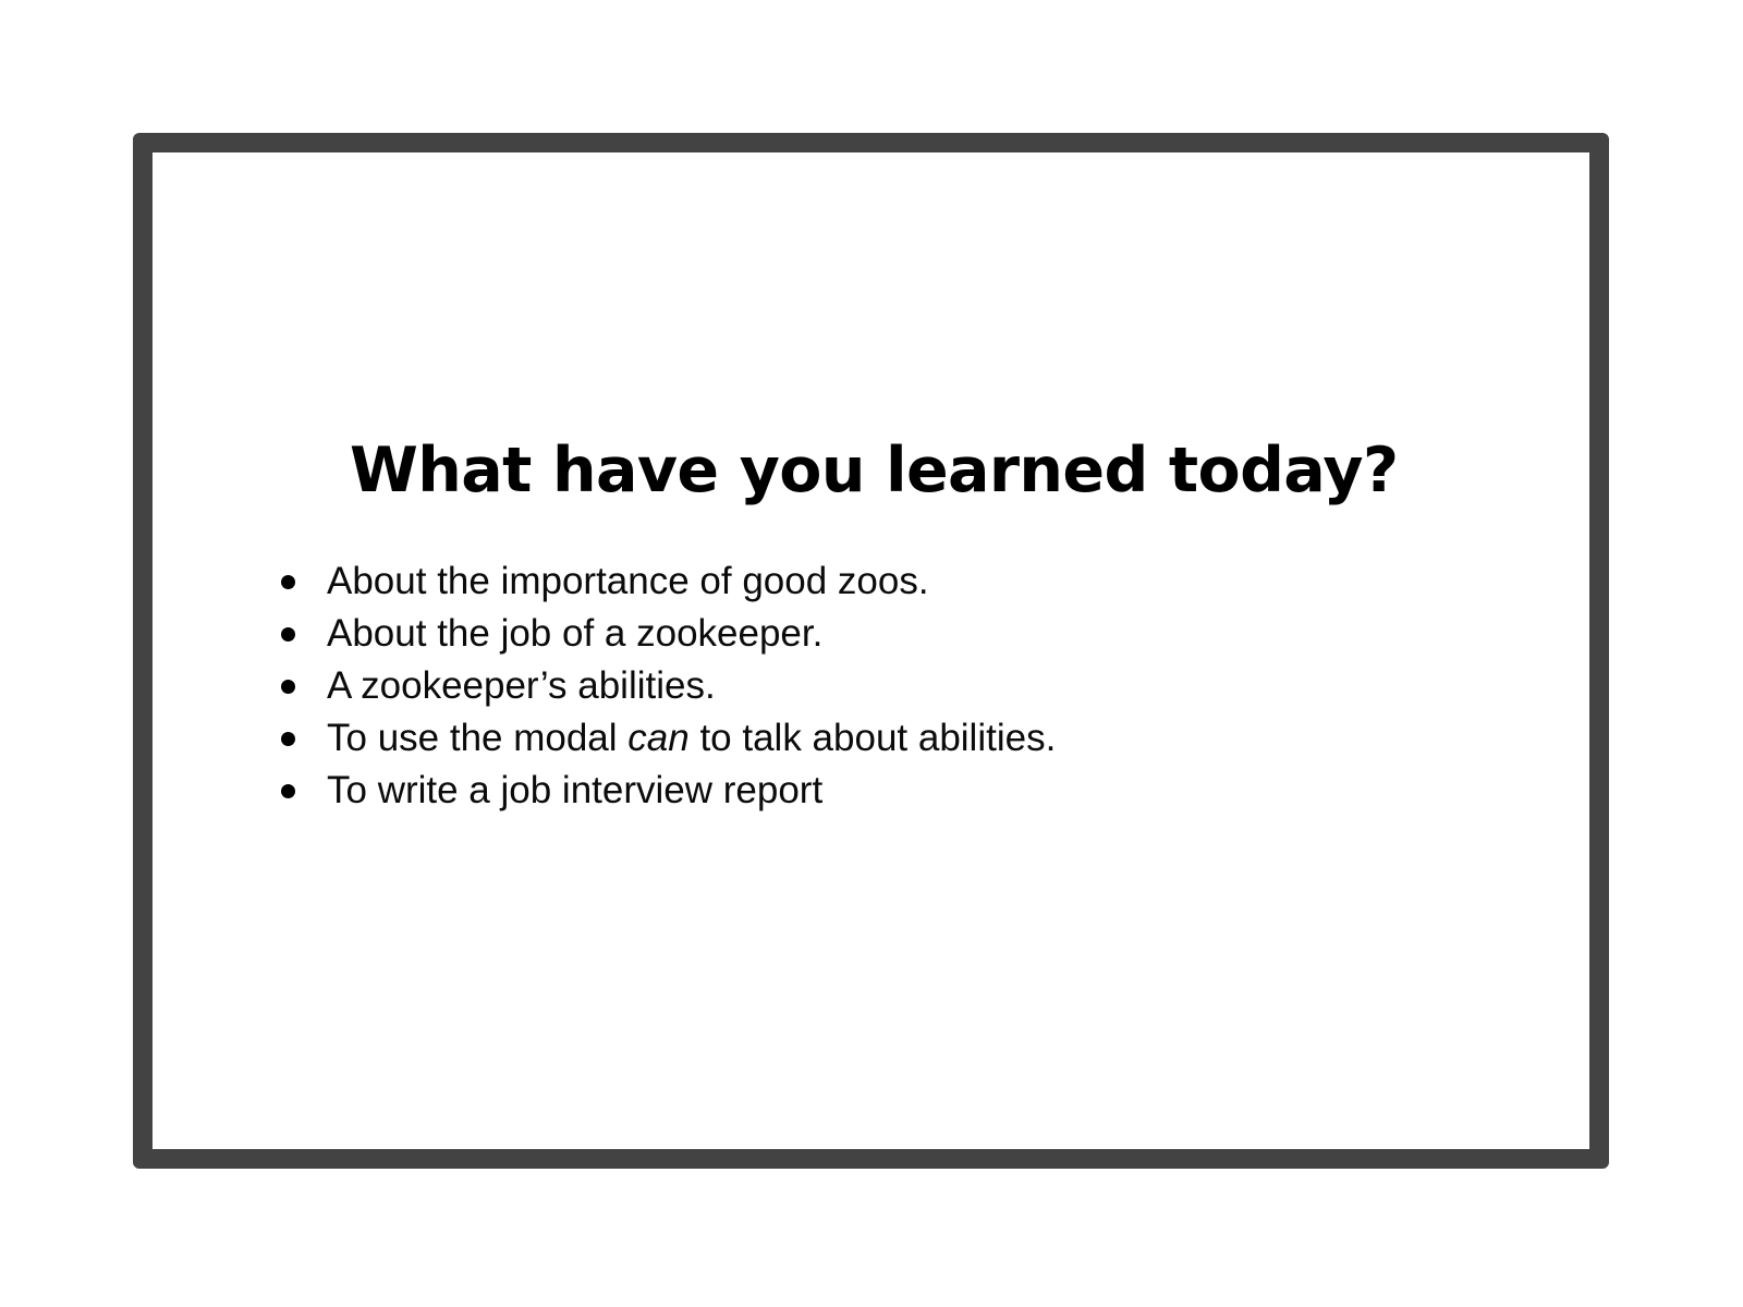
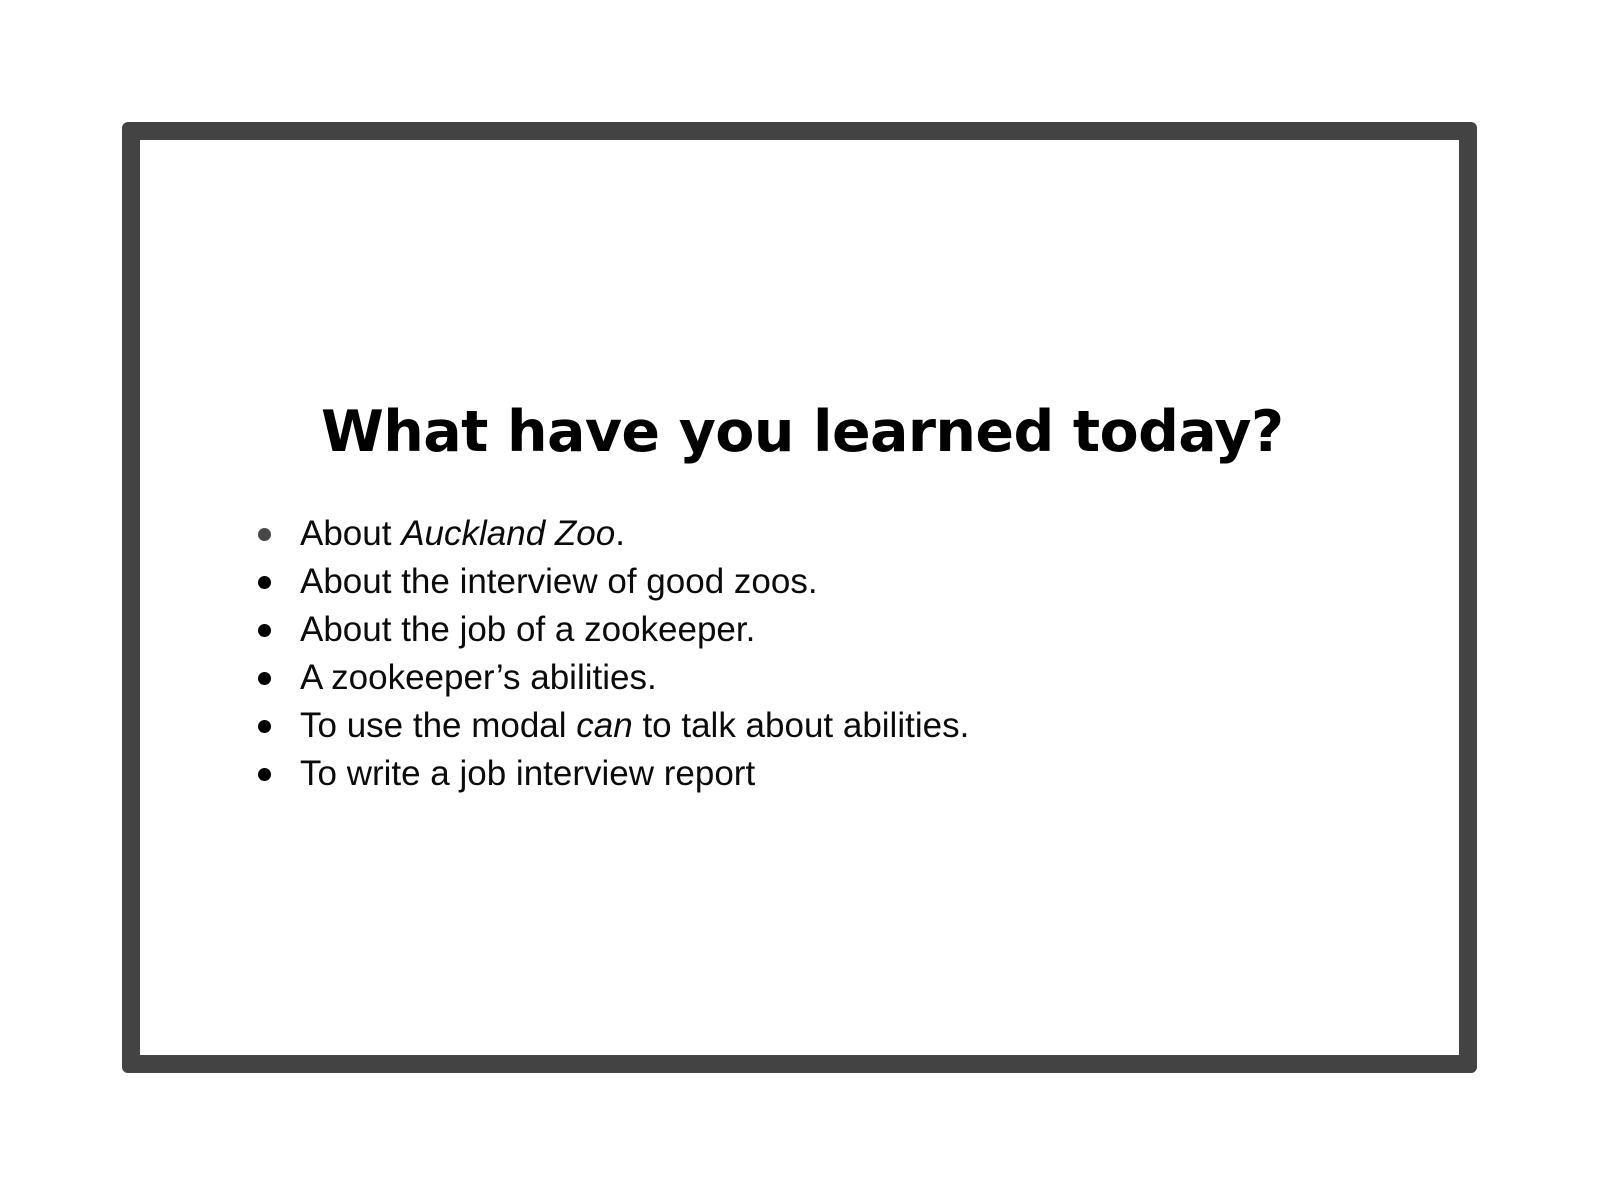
  What have you learned today?
+ About Auckland Zoo.
- About the importance of good zoos.
+ About the interview of good zoos.
  About the job of a zookeeper.
  A zookeeper’s abilities.
  To use the modal can to talk about abilities.
  To write a job interview report
